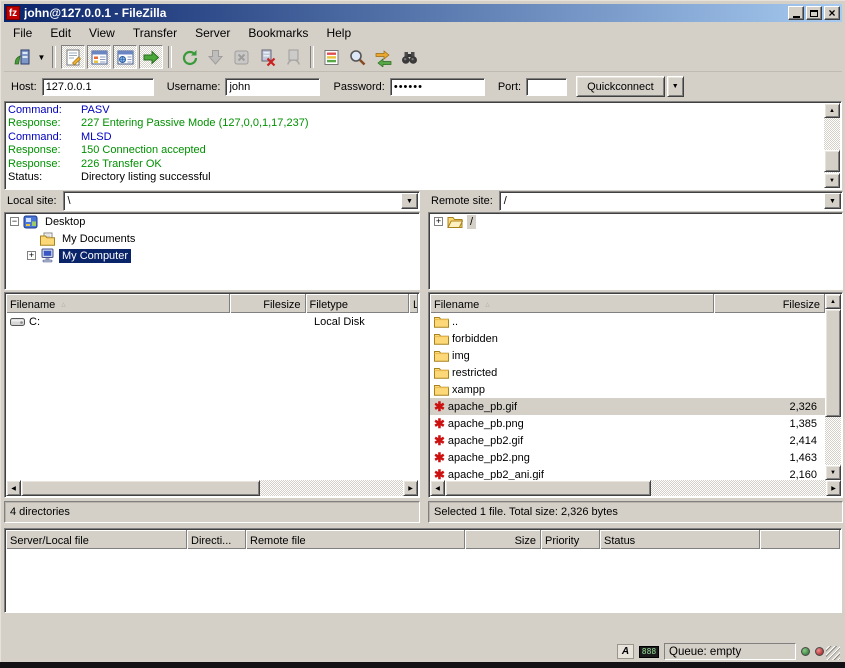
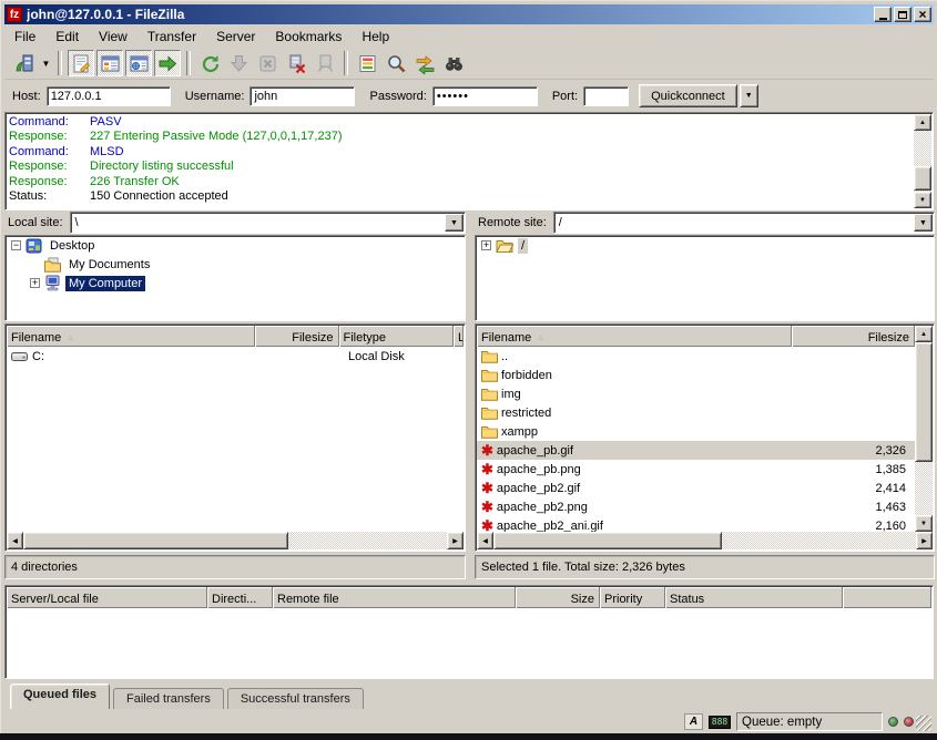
  fz
  john@127.0.0.1 - FileZilla
  ×
  File
  Edit
  View
  Transfer
  Server
  Bookmarks
  Help
  ▼
  Host:
  127.0.0.1
  Username:
  john
  Password:
  ••••••
  Port:
  Quickconnect
  Command: PASV
  Response: 227 Entering Passive Mode (127,0,0,1,17,237)
  Command: MLSD
- Response: 150 Connection accepted
+ Response: Directory listing successful
  Response: 226 Transfer OK
- Status: Directory listing successful
+ Status: 150 Connection accepted
  Local site:
  \
  −
  Desktop
  My Documents
  +
  My Computer
  Filename
  Filesize
  Filetype
  L
  C:
  Local Disk
  4 directories
  Remote site:
  /
  +
  /
  Filename
  Filesize
  ..
  forbidden
  img
  restricted
  xampp
  ✱
  apache_pb.gif
  2,326
  ✱
  apache_pb.png
  1,385
  ✱
  apache_pb2.gif
  2,414
  ✱
  apache_pb2.png
  1,463
  ✱
  apache_pb2_ani.gif
  2,160
  Selected 1 file. Total size: 2,326 bytes
  Server/Local file
  Directi...
  Remote file
  Size
  Priority
  Status
+ Queued files
+ Failed transfers
+ Successful transfers
  A
  888
  Queue: empty
